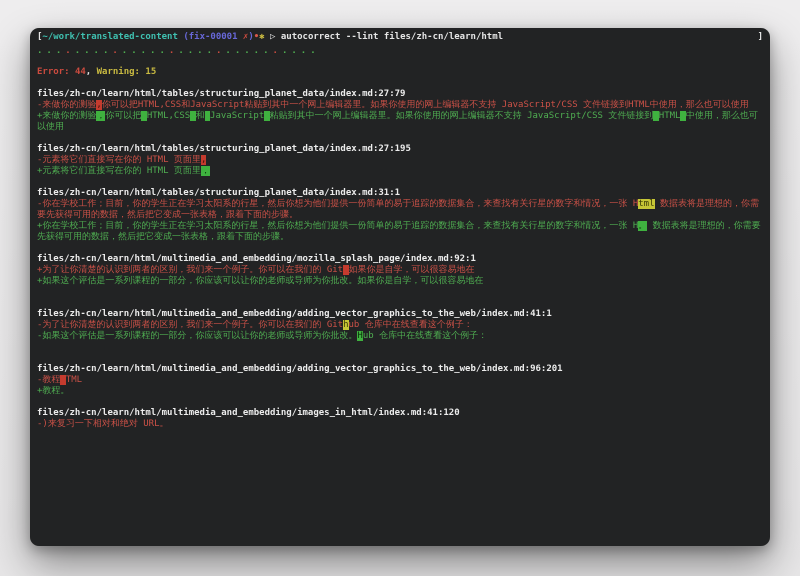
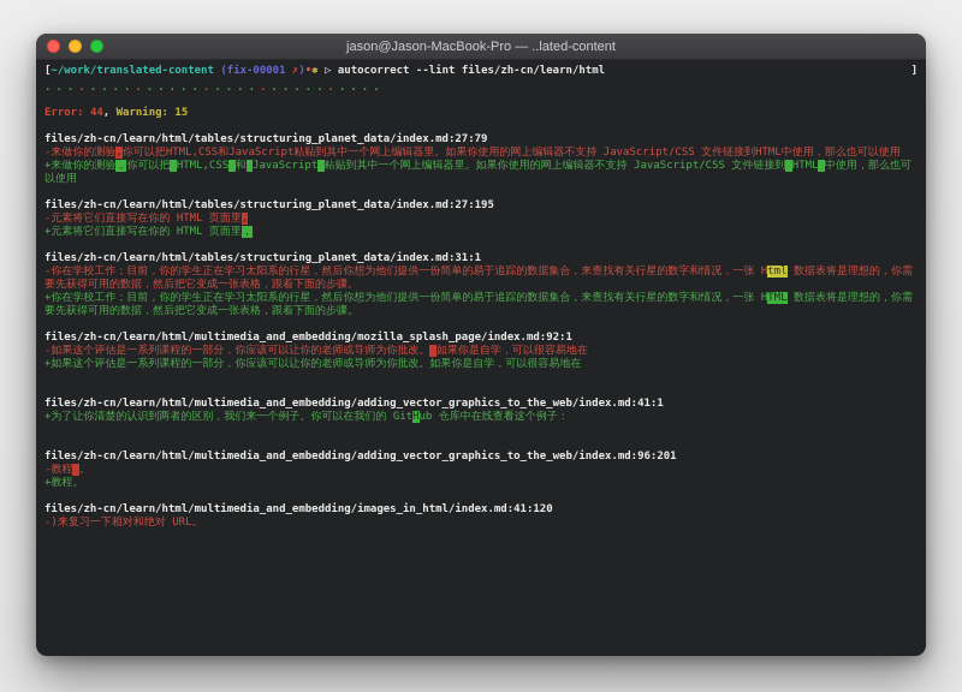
+ jason@Jason-MacBook-Pro — ..lated-content
  [
  ~/work/translated-content
  (fix-00001
  ✗
  )
  •
  ✱
  ▷
  autocorrect --lint files/zh-cn/learn/html
  ]
  ..............................
  Error: 44, Warning: 15
  files/zh-cn/learn/html/tables/structuring_planet_data/index.md:27:79
  -来做你的测验,你可以把HTML,CSS和JavaScript粘贴到其中一个网上编辑器里。如果你使用的网上编辑器不支持 JavaScript/CSS 文件链接到HTML中使用，那么也可以使用
  +来做你的测验，你可以把 HTML,CSS 和 JavaScript 粘贴到其中一个网上编辑器里。如果你使用的网上编辑器不支持 JavaScript/CSS 文件链接到 HTML 中使用，那么也可以使用
  files/zh-cn/learn/html/tables/structuring_planet_data/index.md:27:195
  -元素将它们直接写在你的 HTML 页面里,
  +元素将它们直接写在你的 HTML 页面里，
  files/zh-cn/learn/html/tables/structuring_planet_data/index.md:31:1
  -你在学校工作；目前，你的学生正在学习太阳系的行星，然后你想为他们提供一份简单的易于追踪的数据集合，来查找有关行星的数字和情况，一张 Html 数据表将是理想的，你需要先获得可用的数据，然后把它变成一张表格，跟着下面的步骤。
- +你在学校工作；目前，你的学生正在学习太阳系的行星，然后你想为他们提供一份简单的易于追踪的数据集合，来查找有关行星的数字和情况，一张 H。 数据表将是理想的，你需要先获得可用的数据，然后把它变成一张表格，跟着下面的步骤。
+ +你在学校工作；目前，你的学生正在学习太阳系的行星，然后你想为他们提供一份简单的易于追踪的数据集合，来查找有关行星的数字和情况，一张 HTML 数据表将是理想的，你需要先获得可用的数据，然后把它变成一张表格，跟着下面的步骤。
  files/zh-cn/learn/html/multimedia_and_embedding/mozilla_splash_page/index.md:92:1
- +为了让你清楚的认识到两者的区别，我们来一个例子。你可以在我们的 Git 如果你是自学，可以很容易地在
+ -如果这个评估是一系列课程的一部分，你应该可以让你的老师或导师为你批改。 如果你是自学，可以很容易地在
  +如果这个评估是一系列课程的一部分，你应该可以让你的老师或导师为你批改。如果你是自学，可以很容易地在
  files/zh-cn/learn/html/multimedia_and_embedding/adding_vector_graphics_to_the_web/index.md:41:1
- -为了让你清楚的认识到两者的区别，我们来一个例子。你可以在我们的 Github 仓库中在线查看这个例子：
- -如果这个评估是一系列课程的一部分，你应该可以让你的老师或导师为你批改。Hub 仓库中在线查看这个例子：
+ +为了让你清楚的认识到两者的区别，我们来一个例子。你可以在我们的 GitHub 仓库中在线查看这个例子：
  files/zh-cn/learn/html/multimedia_and_embedding/adding_vector_graphics_to_the_web/index.md:96:201
- -教程 TML
+ -教程 。
  +教程。
  files/zh-cn/learn/html/multimedia_and_embedding/images_in_html/index.md:41:120
  -)来复习一下相对和绝对 URL。
